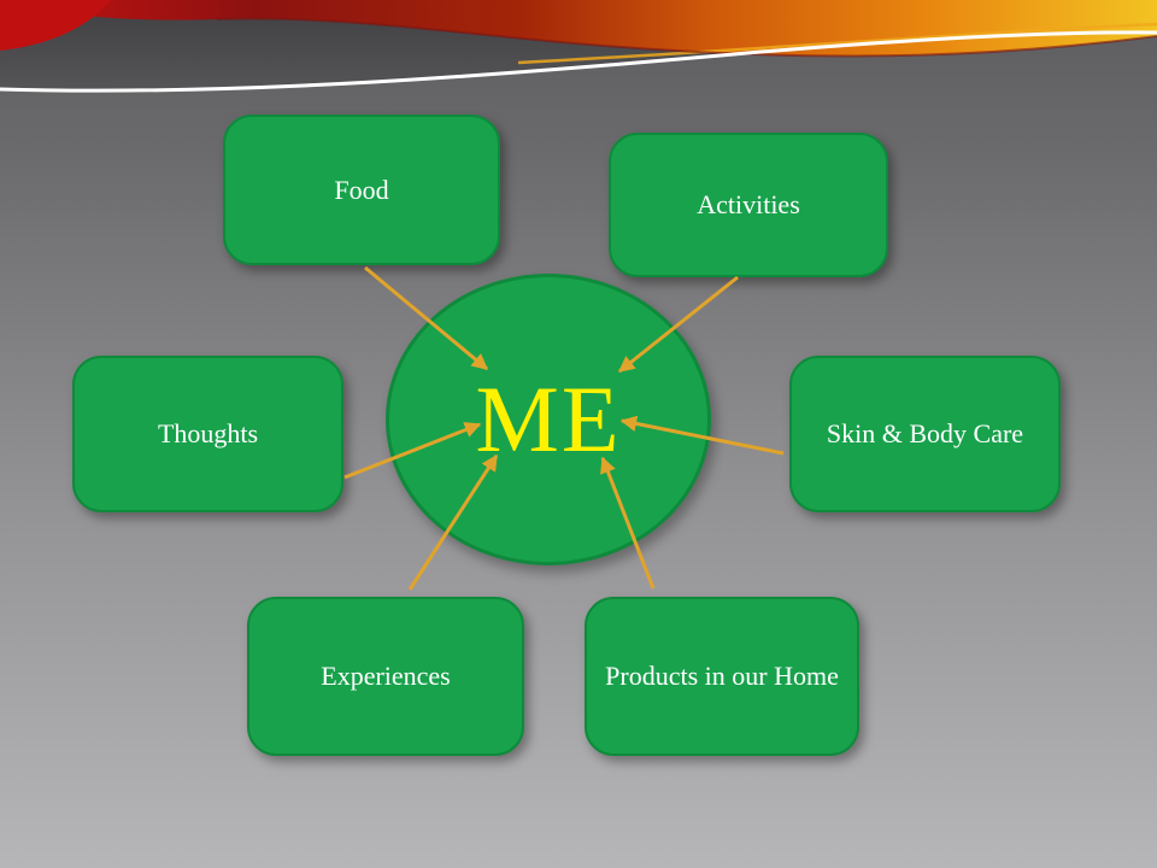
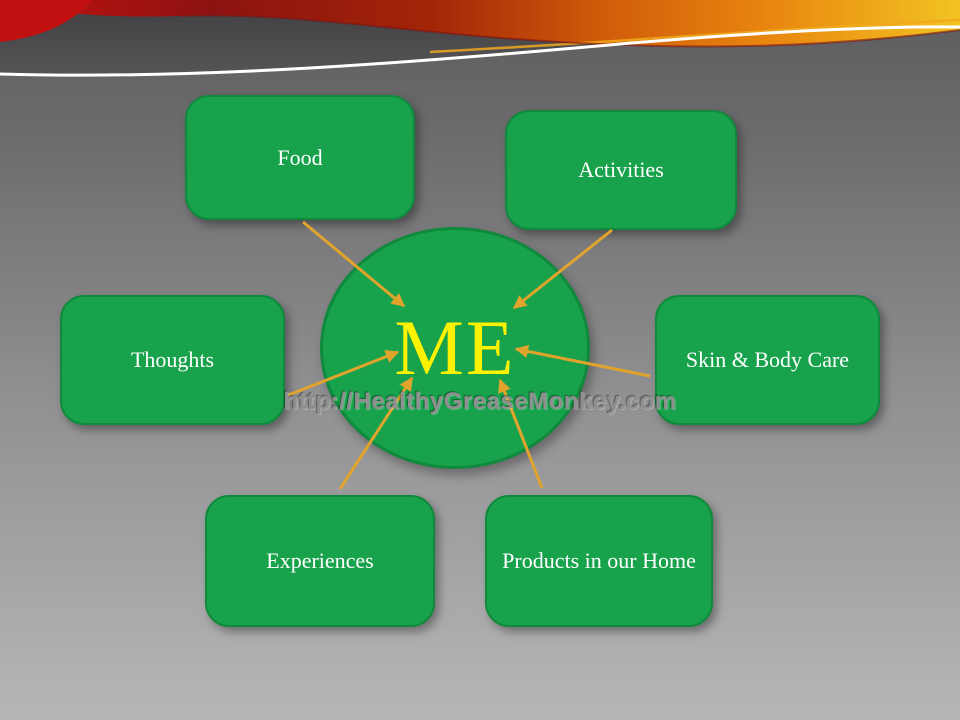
  ME
  Food
  Activities
  Thoughts
  Skin & Body Care
  Experiences
  Products in our Home
+ http://HealthyGreaseMonkey.com
